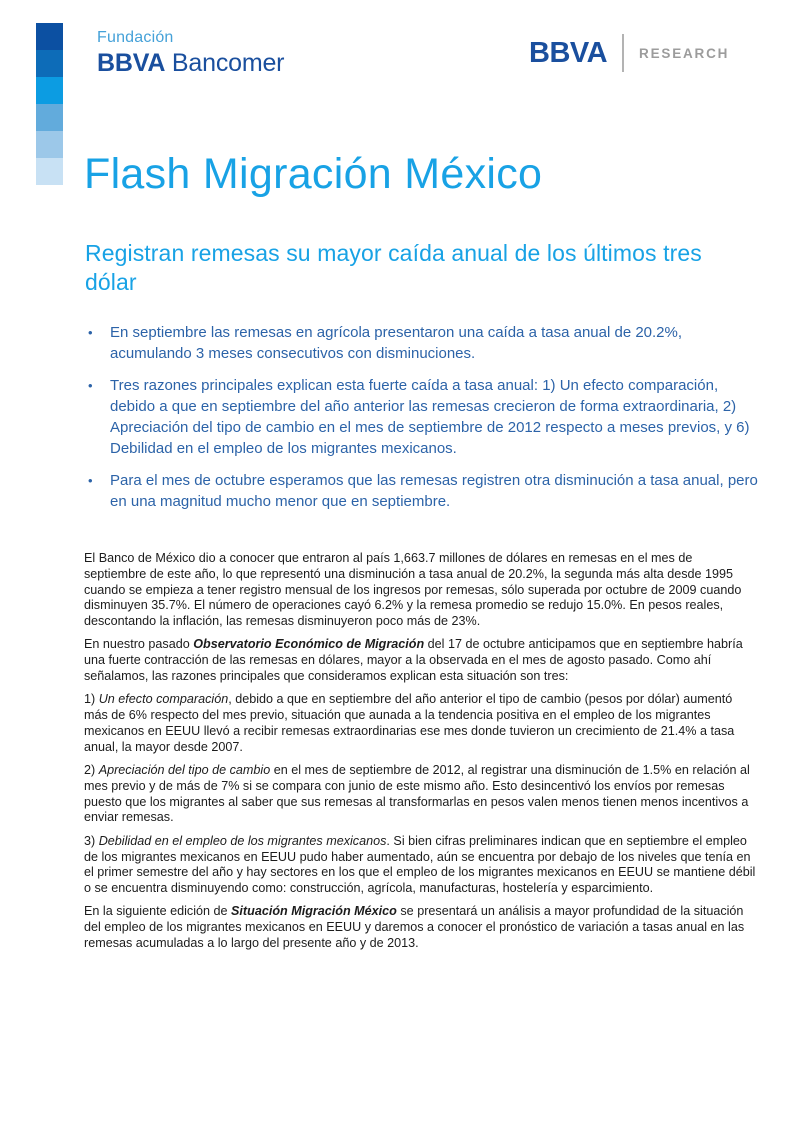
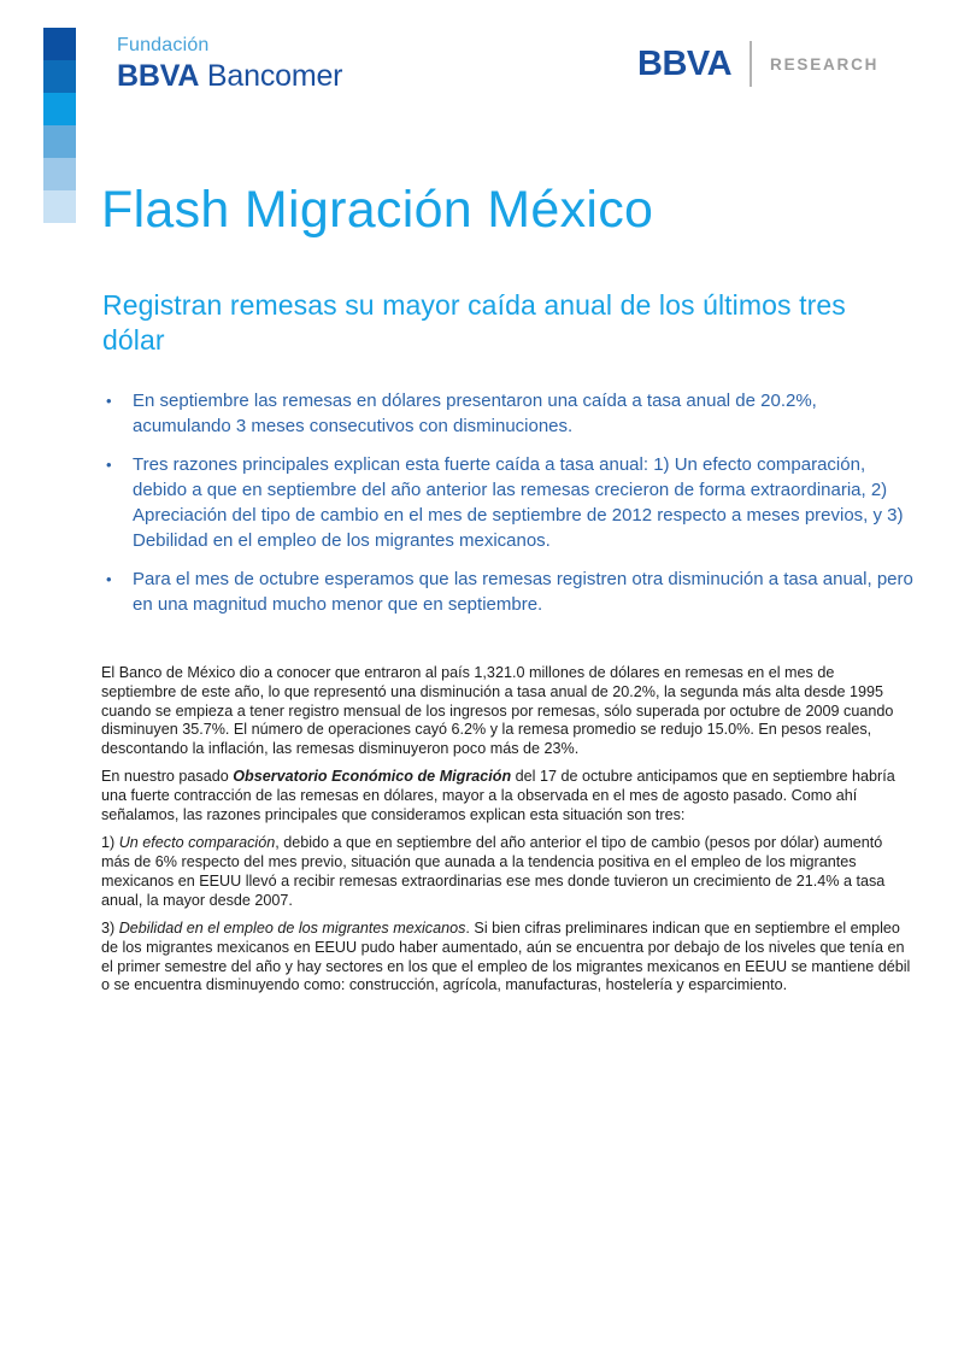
  Fundación
  BBVA Bancomer
  BBVA
  RESEARCH
  Flash Migración México
  Registran remesas su mayor caída anual de los últimos tres dólar
  •
- En septiembre las remesas en agrícola presentaron una caída a tasa anual de 20.2%, acumulando 3 meses consecutivos con disminuciones.
+ En septiembre las remesas en dólares presentaron una caída a tasa anual de 20.2%, acumulando 3 meses consecutivos con disminuciones.
  •
- Tres razones principales explican esta fuerte caída a tasa anual: 1) Un efecto comparación, debido a que en septiembre del año anterior las remesas crecieron de forma extraordinaria, 2) Apreciación del tipo de cambio en el mes de septiembre de 2012 respecto a meses previos, y 6) Debilidad en el empleo de los migrantes mexicanos.
+ Tres razones principales explican esta fuerte caída a tasa anual: 1) Un efecto comparación, debido a que en septiembre del año anterior las remesas crecieron de forma extraordinaria, 2) Apreciación del tipo de cambio en el mes de septiembre de 2012 respecto a meses previos, y 3) Debilidad en el empleo de los migrantes mexicanos.
  •
  Para el mes de octubre esperamos que las remesas registren otra disminución a tasa anual, pero en una magnitud mucho menor que en septiembre.
- El Banco de México dio a conocer que entraron al país 1,663.7 millones de dólares en remesas en el mes de septiembre de este año, lo que representó una disminución a tasa anual de 20.2%, la segunda más alta desde 1995 cuando se empieza a tener registro mensual de los ingresos por remesas, sólo superada por octubre de 2009 cuando disminuyen 35.7%. El número de operaciones cayó 6.2% y la remesa promedio se redujo 15.0%. En pesos reales, descontando la inflación, las remesas disminuyeron poco más de 23%.
+ El Banco de México dio a conocer que entraron al país 1,321.0 millones de dólares en remesas en el mes de septiembre de este año, lo que representó una disminución a tasa anual de 20.2%, la segunda más alta desde 1995 cuando se empieza a tener registro mensual de los ingresos por remesas, sólo superada por octubre de 2009 cuando disminuyen 35.7%. El número de operaciones cayó 6.2% y la remesa promedio se redujo 15.0%. En pesos reales, descontando la inflación, las remesas disminuyeron poco más de 23%.
  En nuestro pasado Observatorio Económico de Migración del 17 de octubre anticipamos que en septiembre habría una fuerte contracción de las remesas en dólares, mayor a la observada en el mes de agosto pasado. Como ahí señalamos, las razones principales que consideramos explican esta situación son tres:
  1) Un efecto comparación, debido a que en septiembre del año anterior el tipo de cambio (pesos por dólar) aumentó más de 6% respecto del mes previo, situación que aunada a la tendencia positiva en el empleo de los migrantes mexicanos en EEUU llevó a recibir remesas extraordinarias ese mes donde tuvieron un crecimiento de 21.4% a tasa anual, la mayor desde 2007.
- 2) Apreciación del tipo de cambio en el mes de septiembre de 2012, al registrar una disminución de 1.5% en relación al mes previo y de más de 7% si se compara con junio de este mismo año. Esto desincentivó los envíos por remesas puesto que los migrantes al saber que sus remesas al transformarlas en pesos valen menos tienen menos incentivos a enviar remesas.
  3) Debilidad en el empleo de los migrantes mexicanos. Si bien cifras preliminares indican que en septiembre el empleo de los migrantes mexicanos en EEUU pudo haber aumentado, aún se encuentra por debajo de los niveles que tenía en el primer semestre del año y hay sectores en los que el empleo de los migrantes mexicanos en EEUU se mantiene débil o se encuentra disminuyendo como: construcción, agrícola, manufacturas, hostelería y esparcimiento.
- En la siguiente edición de Situación Migración México se presentará un análisis a mayor profundidad de la situación del empleo de los migrantes mexicanos en EEUU y daremos a conocer el pronóstico de variación a tasas anual en las remesas acumuladas a lo largo del presente año y de 2013.
